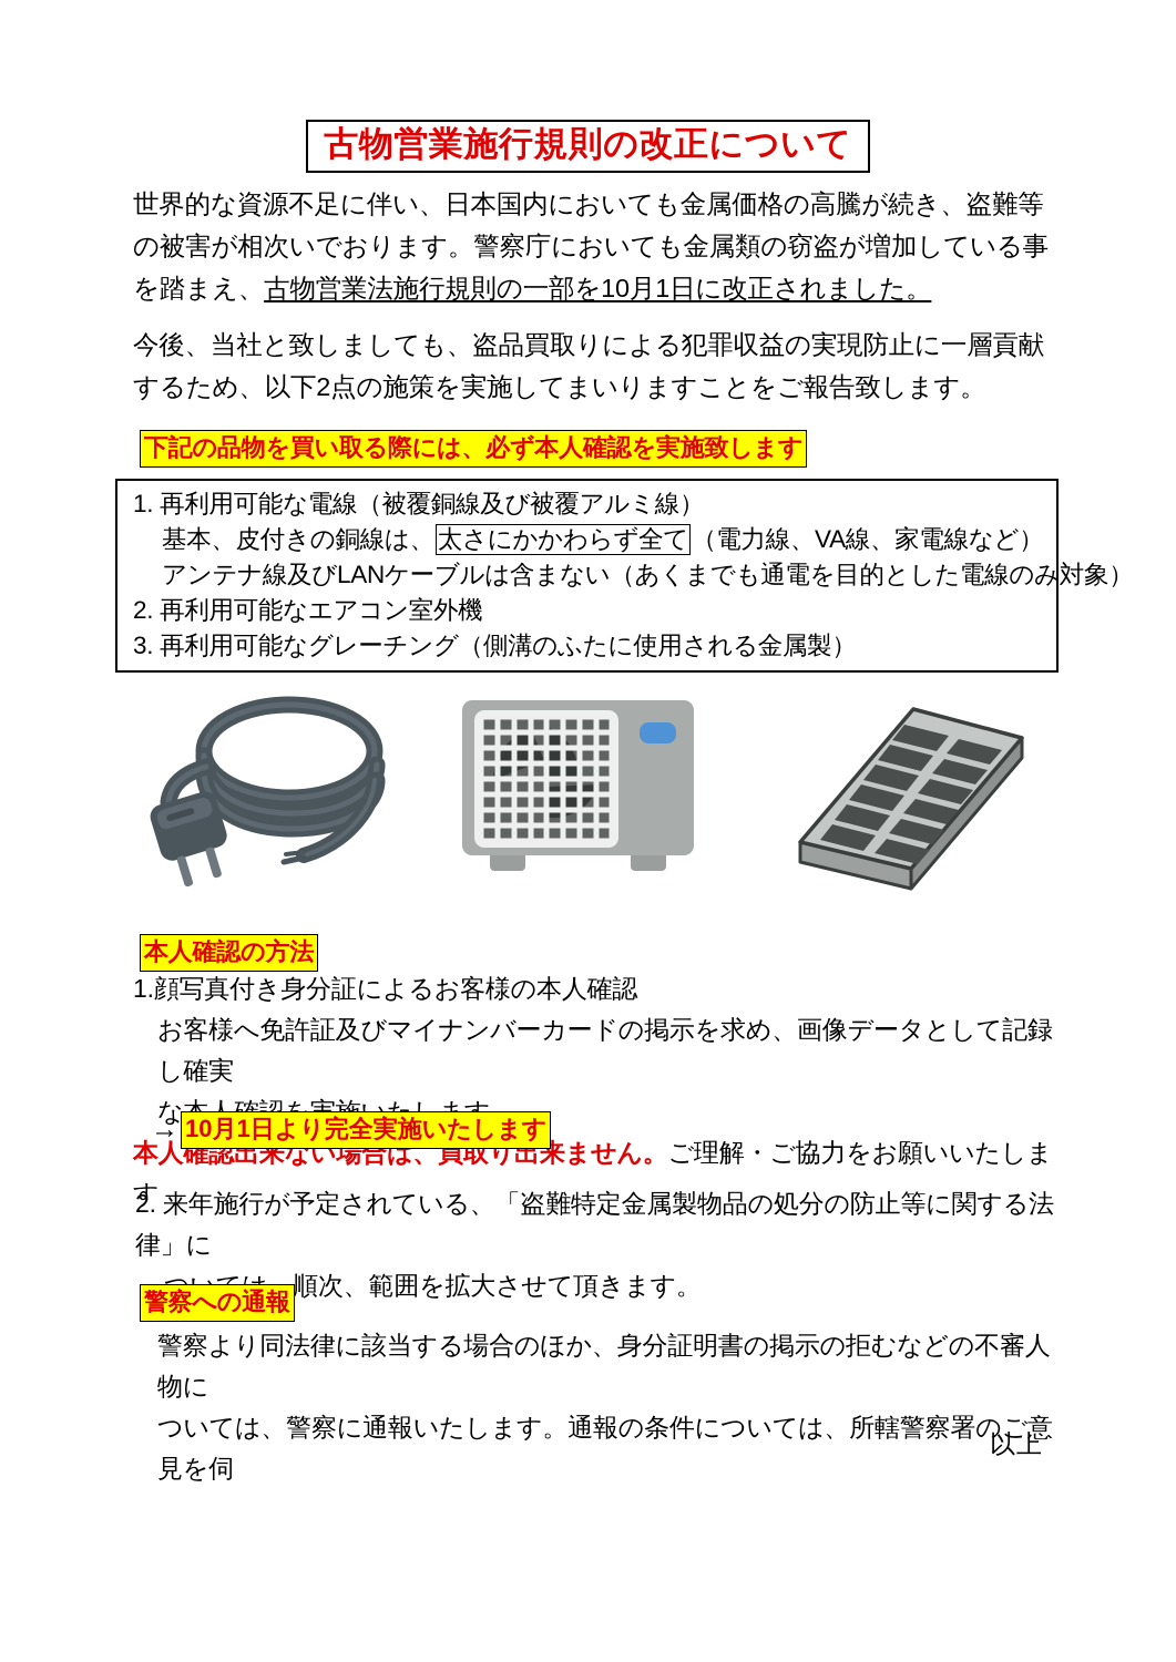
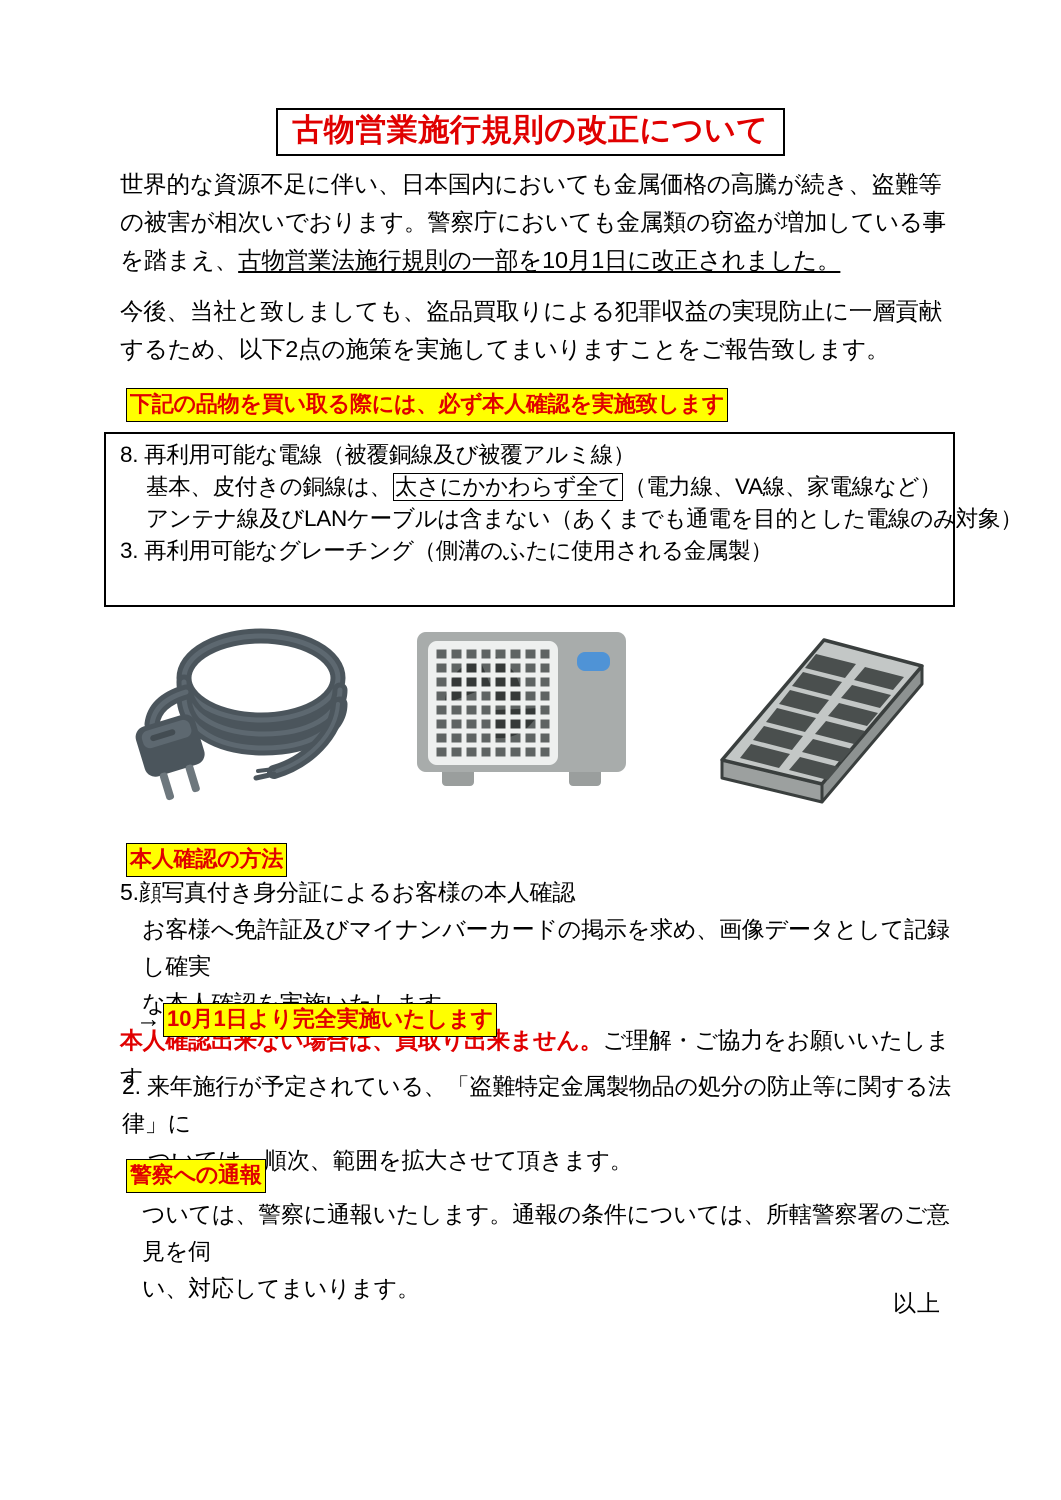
  古物営業施行規則の改正について
  世界的な資源不足に伴い、日本国内においても金属価格の高騰が続き、盗難等の被害が相次いでおります。警察庁においても金属類の窃盗が増加している事を踏まえ、古物営業法施行規則の一部を10月1日に改正されました。
  今後、当社と致しましても、盗品買取りによる犯罪収益の実現防止に一層貢献するため、以下2点の施策を実施してまいりますことをご報告致します。
  下記の品物を買い取る際には、必ず本人確認を実施致します
- 1. 再利用可能な電線（被覆銅線及び被覆アルミ線）
+ 8. 再利用可能な電線（被覆銅線及び被覆アルミ線）
  基本、皮付きの銅線は、太さにかかわらず全て（電力線、VA線、家電線など）
  アンテナ線及びLANケーブルは含まない（あくまでも通電を目的とした電線のみ対象）
- 2. 再利用可能なエアコン室外機
  3. 再利用可能なグレーチング（側溝のふたに使用される金属製）
  本人確認の方法
- 1.顔写真付き身分証によるお客様の本人確認
+ 5.顔写真付き身分証によるお客様の本人確認
  お客様へ免許証及びマイナンバーカードの掲示を求め、画像データとして記録し確実
  本人確認出来ない場合は、買取り出来ません。ご理解・ご協力をお願いいたします
  →
  10月1日より完全実施いたします
  2. 来年施行が予定されている、「盗難特定金属製物品の処分の防止等に関する法律」に
  順次、範囲を拡大させて頂きます。
  警察への通報
- 警察より同法律に該当する場合のほか、身分証明書の掲示の拒むなどの不審人物に
  ついては、警察に通報いたします。通報の条件については、所轄警察署のご意見を伺
+ い、対応してまいります。
  以上
